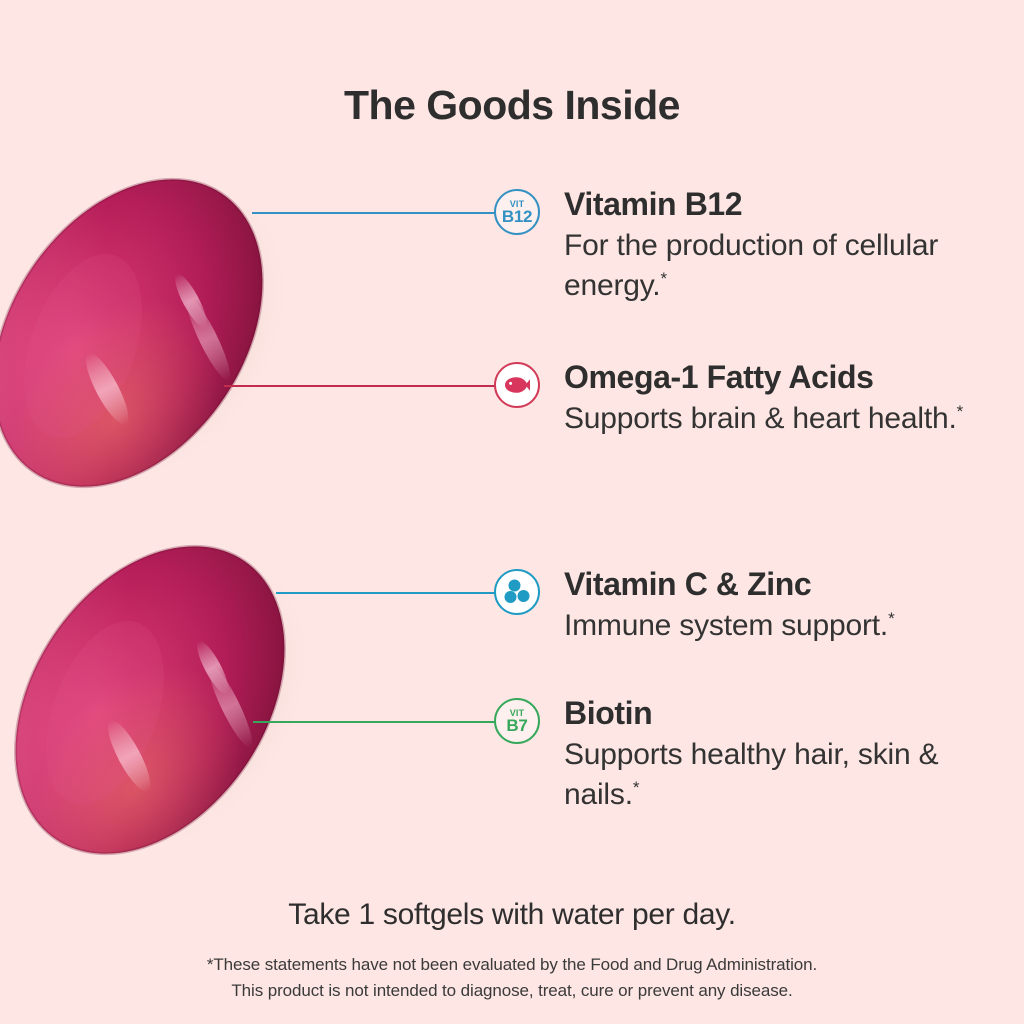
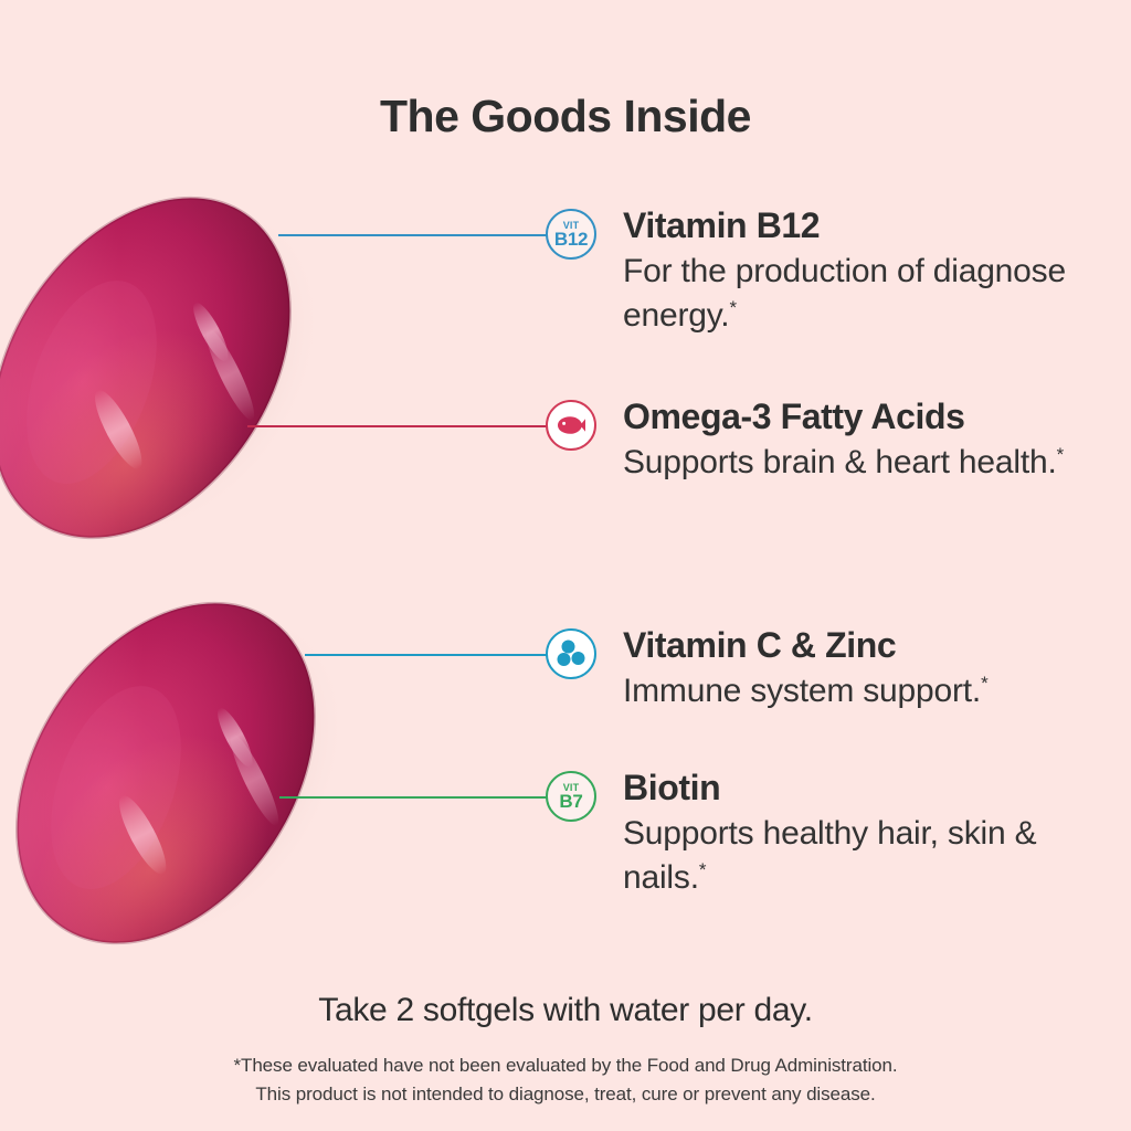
  The Goods Inside
  VIT
  B12
  Vitamin B12
- For the production of cellular energy.*
+ For the production of diagnose energy.*
- Omega-1 Fatty Acids
+ Omega-3 Fatty Acids
  Supports brain & heart health.*
  Vitamin C & Zinc
  Immune system support.*
  VIT
  B7
  Biotin
  Supports healthy hair, skin & nails.*
- Take 1 softgels with water per day.
+ Take 2 softgels with water per day.
- *These statements have not been evaluated by the Food and Drug Administration.
+ *These evaluated have not been evaluated by the Food and Drug Administration.
  This product is not intended to diagnose, treat, cure or prevent any disease.
